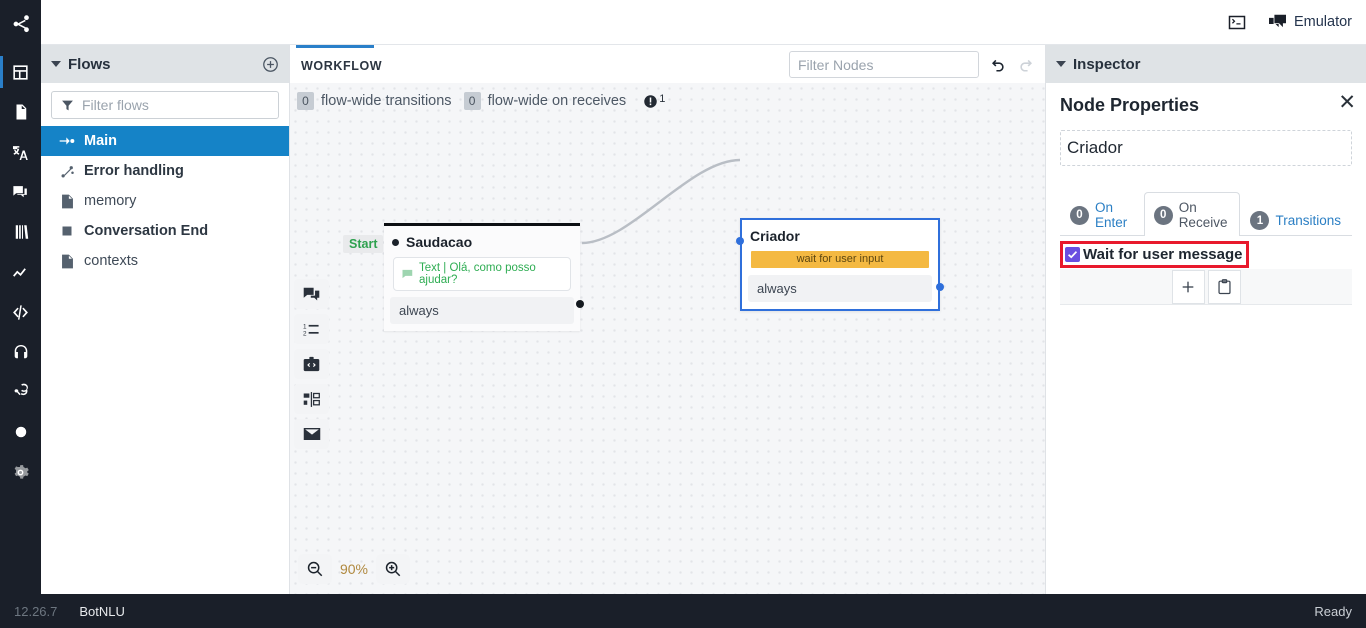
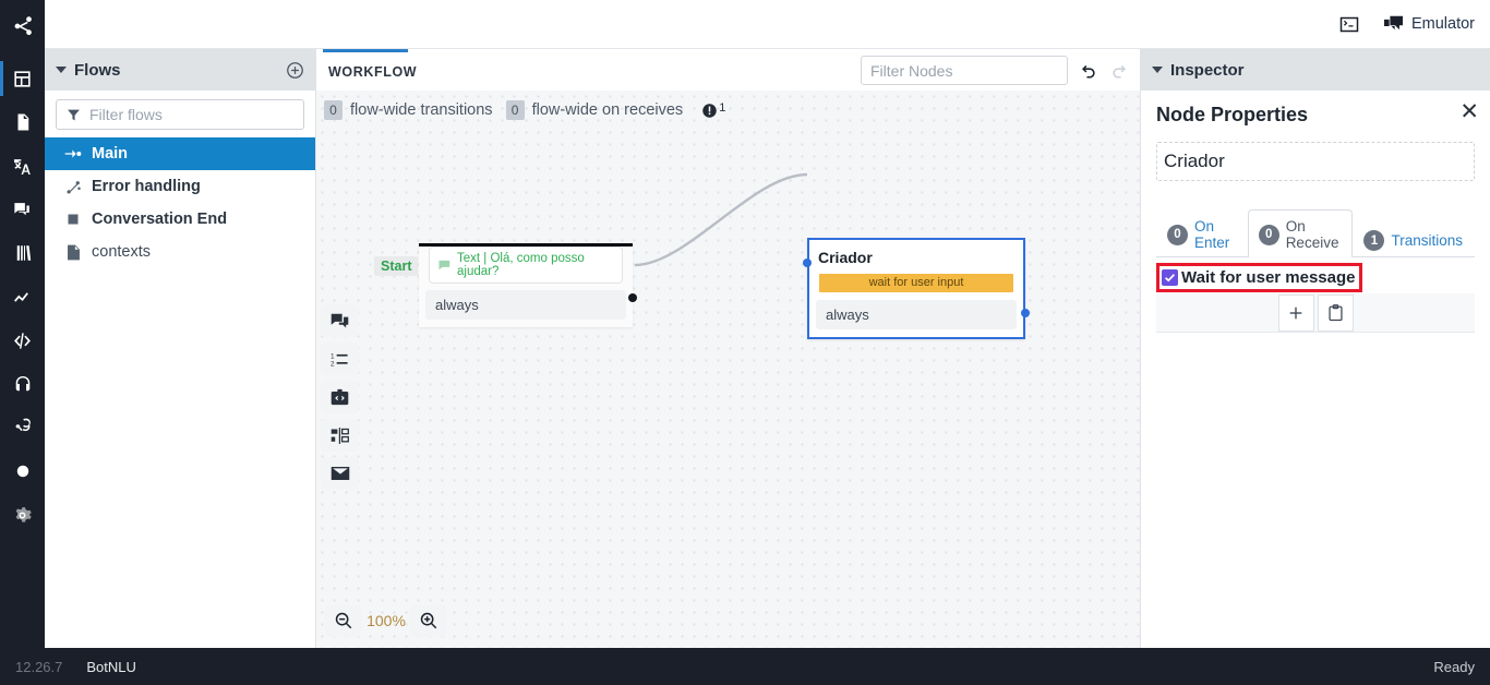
  Emulator
  Flows
  Filter flows
  Main
  Error handling
- memory
  Conversation End
  contexts
  WORKFLOW
  Filter Nodes
  0
  flow-wide transitions
  0
  flow-wide on receives
  1
  Start
- Saudacao
  Text | Olá, como posso ajudar?
  always
  Criador
  wait for user input
  always
- 90%
+ 100%
  Inspector
  ✕
  Node Properties
  Criador
  0
  On Enter
  0
  On Receive
  1
  Transitions
  Wait for user message
  12.26.7
  BotNLU
  Ready
